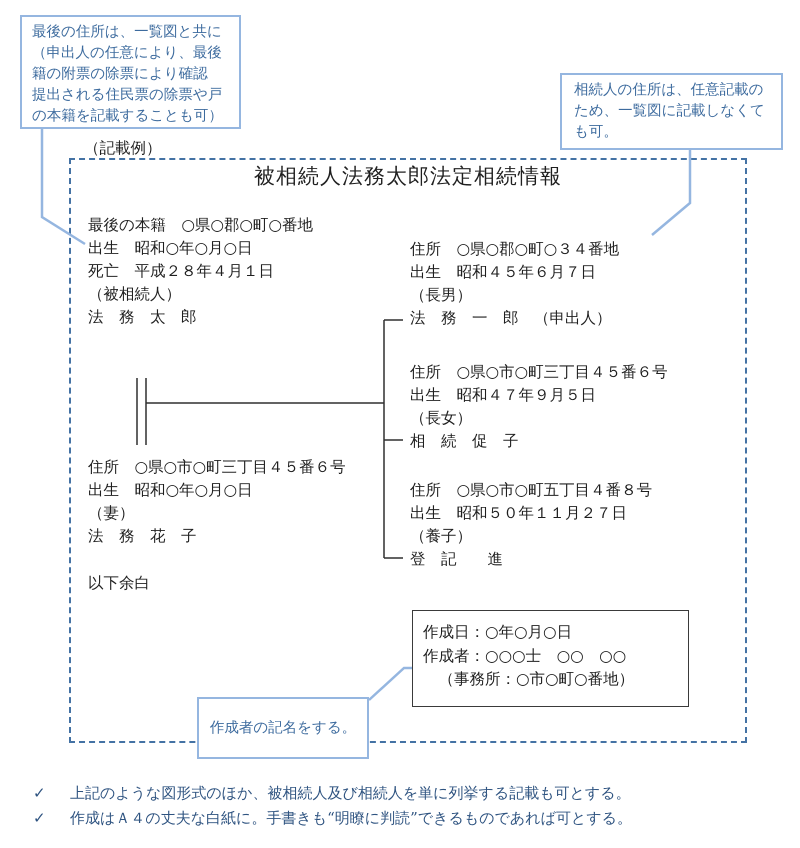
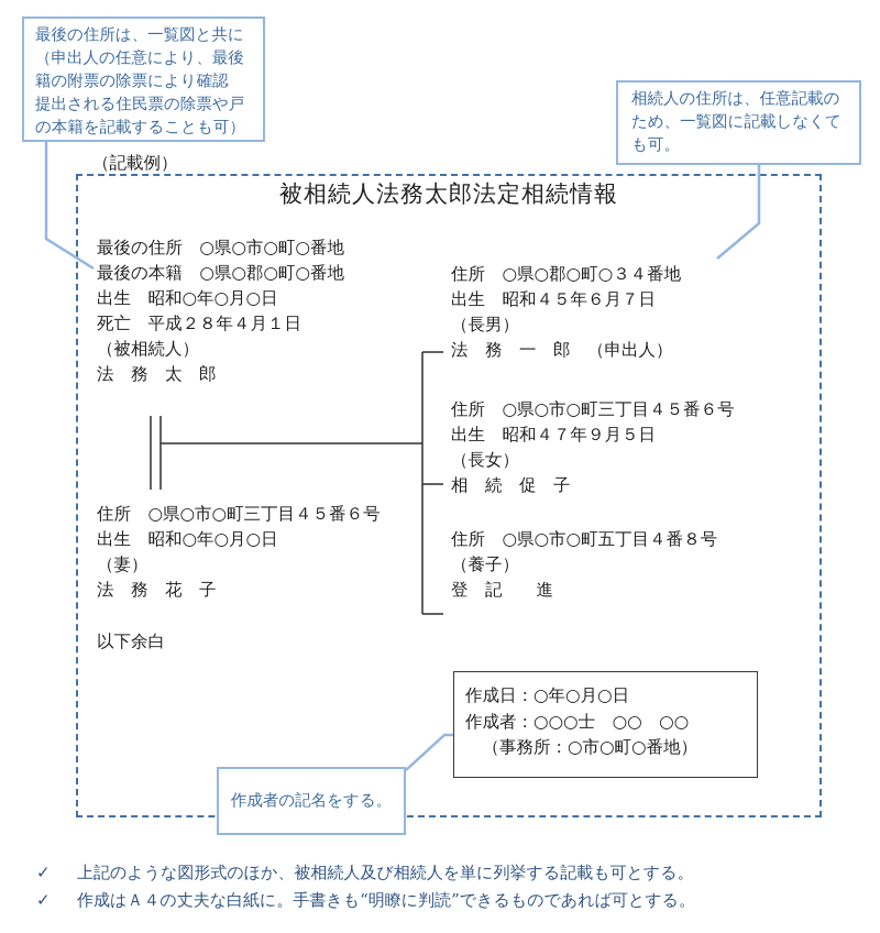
  最後の住所は、一覧図と共に
  （申出人の任意により、最後
  籍の附票の除票により確認
  提出される住民票の除票や戸
  の本籍を記載することも可）
  相続人の住所は、任意記載の
  ため、一覧図に記載しなくて
  も可。
  （記載例）
  被相続人法務太郎法定相続情報
+ 最後の住所 ○県○市○町○番地
  最後の本籍 ○県○郡○町○番地
  出生 昭和○年○月○日
  死亡 平成２８年４月１日
  （被相続人）
  法 務 太 郎
  住所 ○県○市○町三丁目４５番６号
  出生 昭和○年○月○日
  （妻）
  法 務 花 子
  以下余白
  住所 ○県○郡○町○３４番地
  出生 昭和４５年６月７日
  （長男）
  法 務 一 郎 （申出人）
  住所 ○県○市○町三丁目４５番６号
  出生 昭和４７年９月５日
  （長女）
  相 続 促 子
  住所 ○県○市○町五丁目４番８号
- 出生 昭和５０年１１月２７日
  （養子）
  登 記 進
  作成日：○年○月○日
  作成者：○○○士 ○○ ○○
  （事務所：○市○町○番地）
  作成者の記名をする。
  ✓
  上記のような図形式のほか、被相続人及び相続人を単に列挙する記載も可とする。
  ✓
  作成はＡ４の丈夫な白紙に。手書きも“明瞭に判読”できるものであれば可とする。
